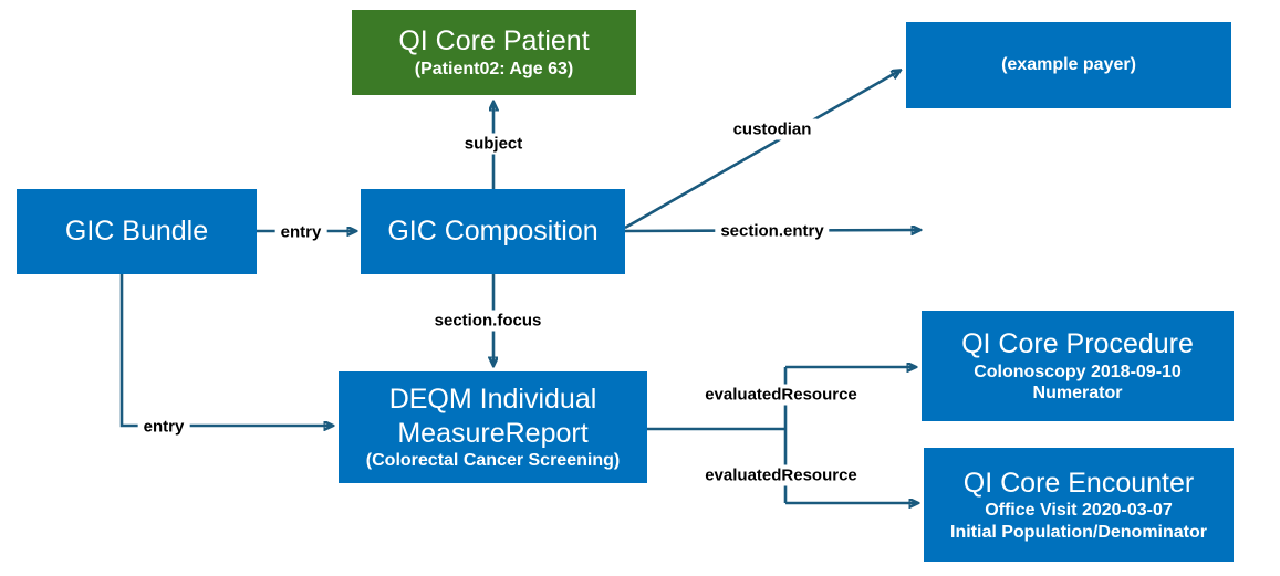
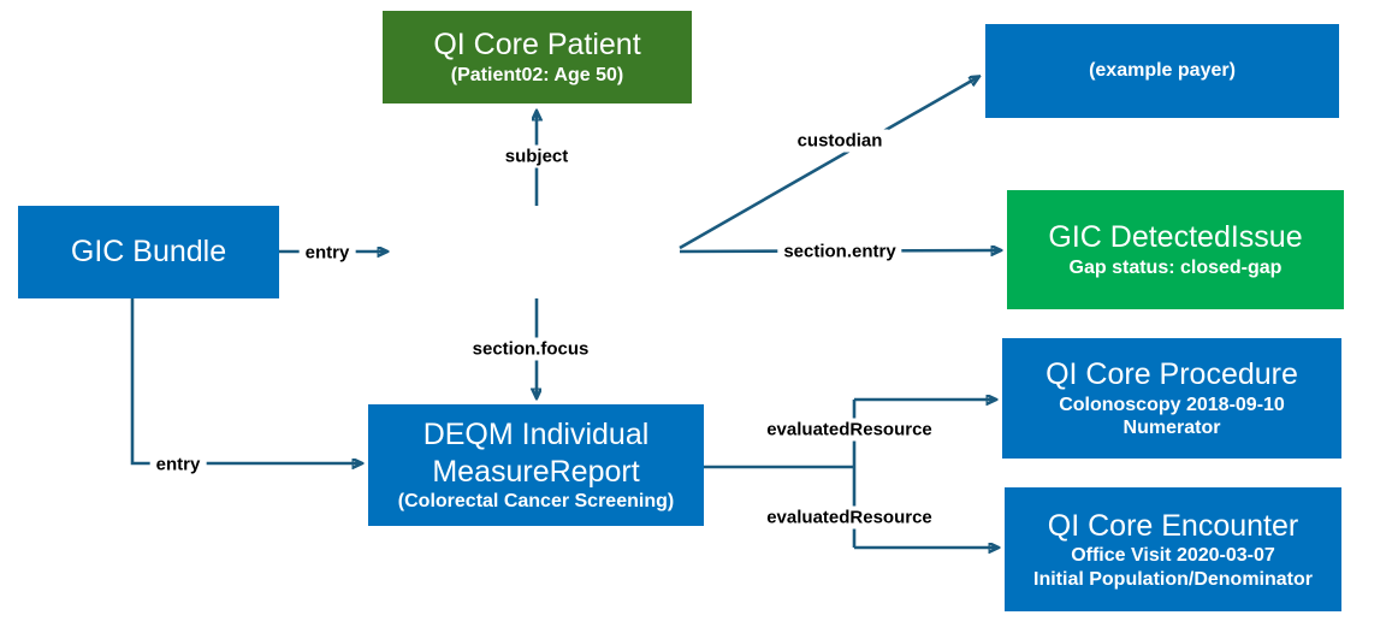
  GIC Bundle
  QI Core Patient
- (Patient02: Age 63)
+ (Patient02: Age 50)
- GIC Composition
  (example payer)
+ GIC DetectedIssue
+ Gap status: closed-gap
  DEQM Individual MeasureReport
  (Colorectal Cancer Screening)
  QI Core Procedure
  Colonoscopy 2018-09-10
  Numerator
  QI Core Encounter
  Office Visit 2020-03-07
  Initial Population/Denominator
  entry
  subject
  custodian
  section.entry
  section.focus
  entry
  evaluatedResource
  evaluatedResource
